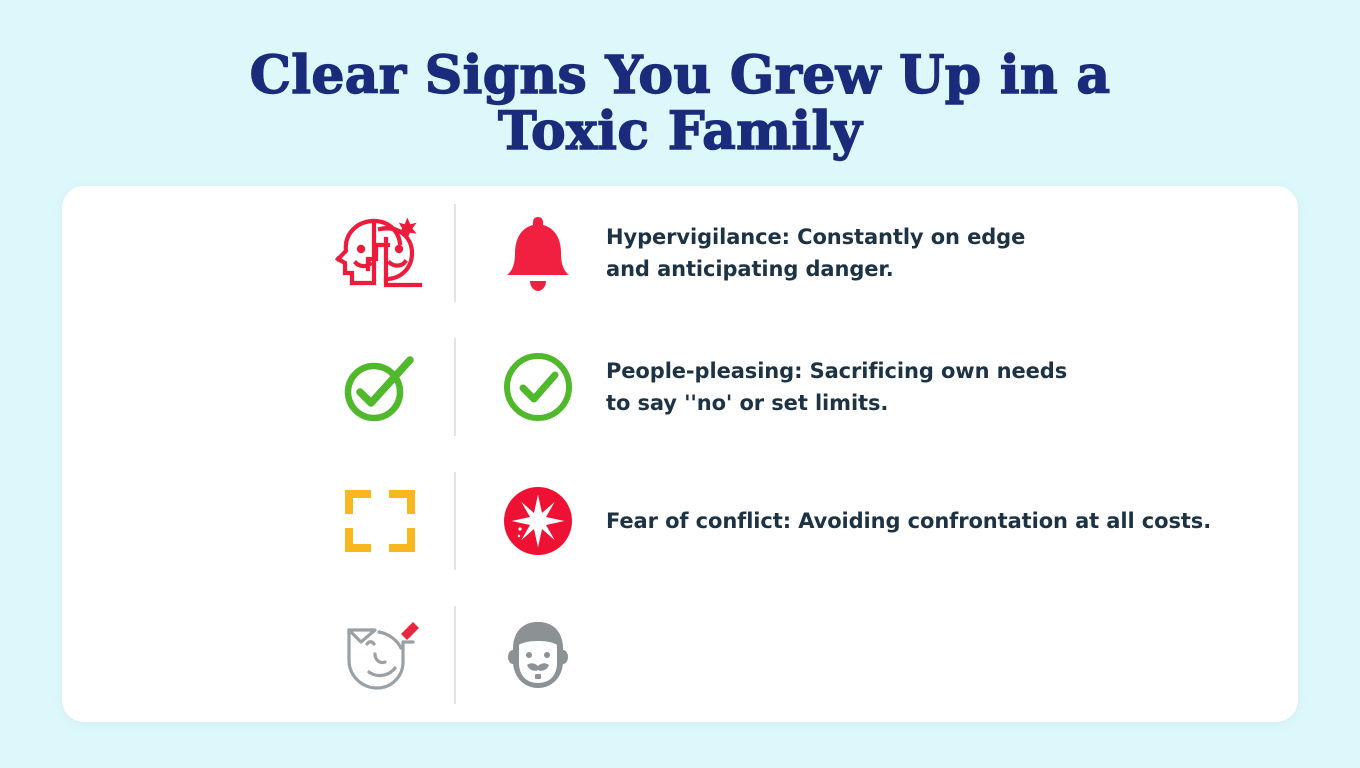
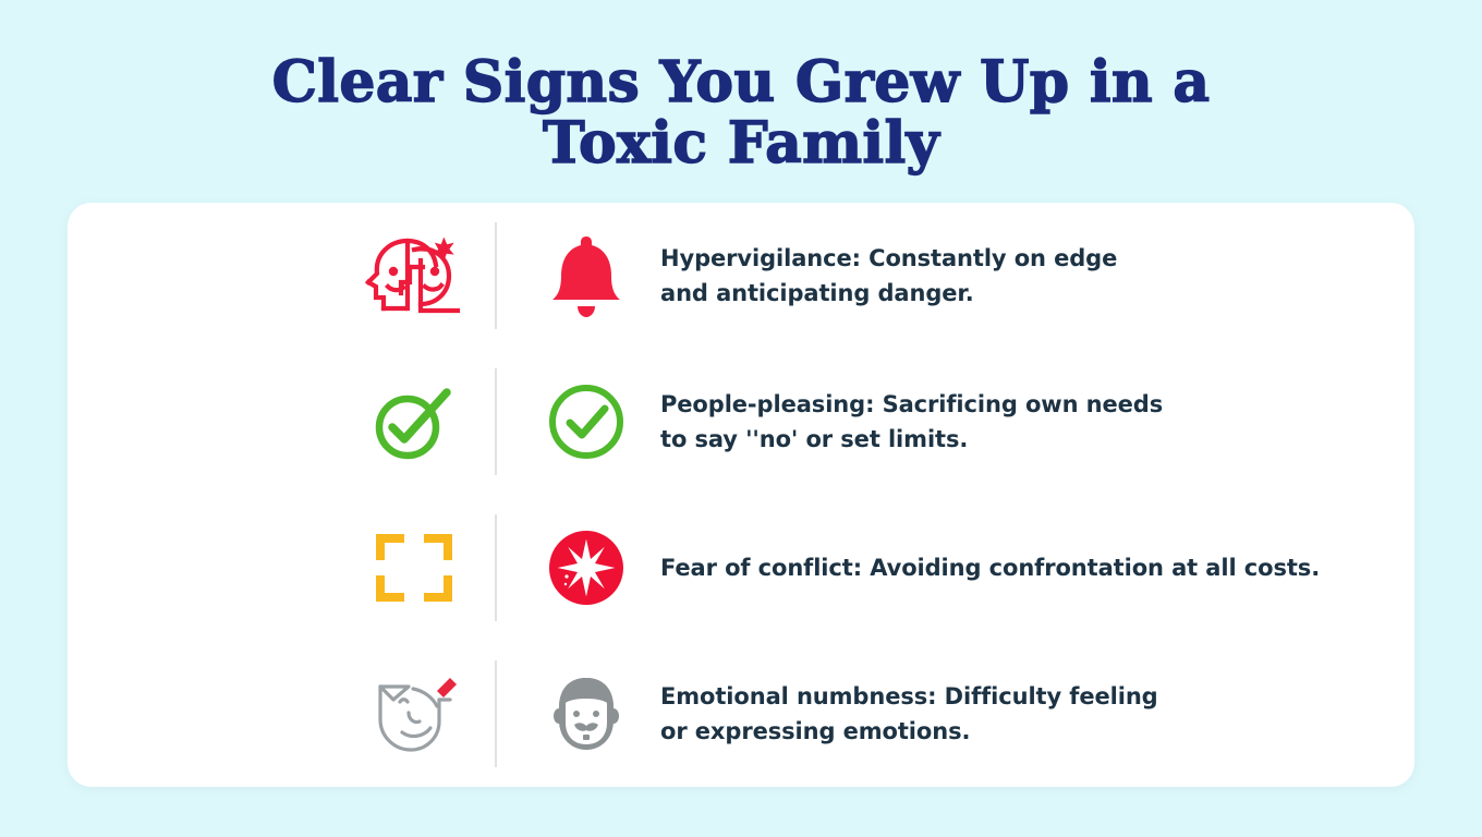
  Clear Signs You Grew Up in a Toxic Family
  Hypervigilance: Constantly on edge and anticipating danger.
  People-pleasing: Sacrificing own needs to say ''no' or set limits.
  Fear of conflict: Avoiding confrontation at all costs.
+ Emotional numbness: Difficulty feeling or expressing emotions.
